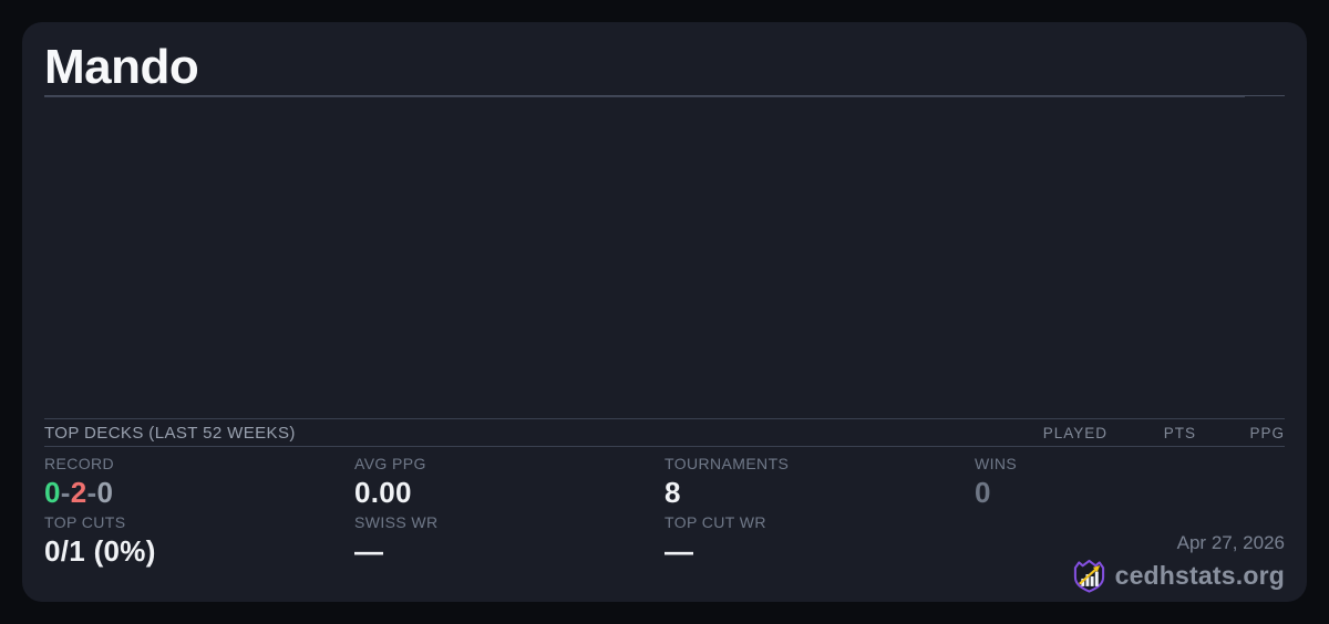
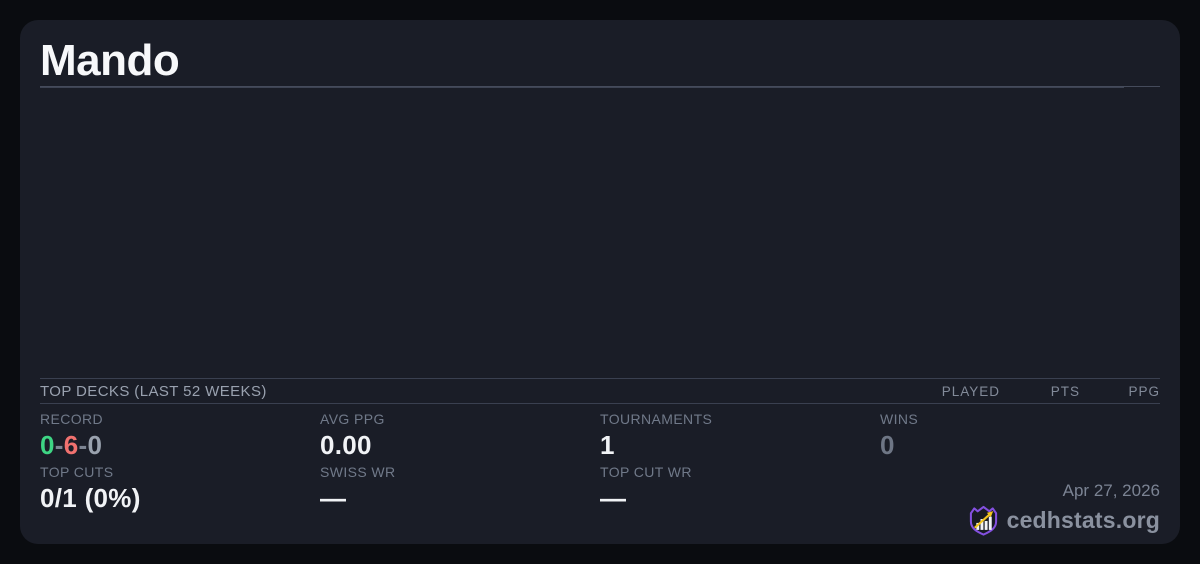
  Mando
  TOP DECKS (LAST 52 WEEKS)
  PLAYED
  PTS
  PPG
  RECORD
- 0-2-0
+ 0-6-0
  AVG PPG
  0.00
  TOURNAMENTS
- 8
+ 1
  WINS
  0
  TOP CUTS
  0/1 (0%)
  SWISS WR
  —
  TOP CUT WR
  —
  Apr 27, 2026
  cedhstats.org
